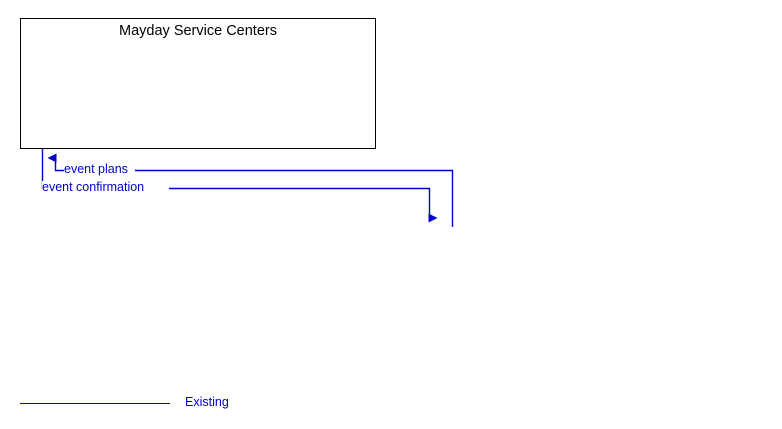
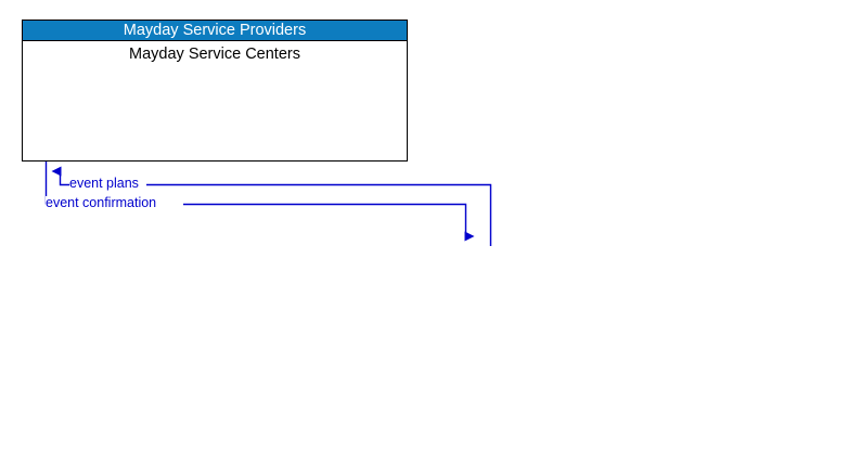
  event plans
  event confirmation
+ Mayday Service Providers
  Mayday Service Centers
- Existing
